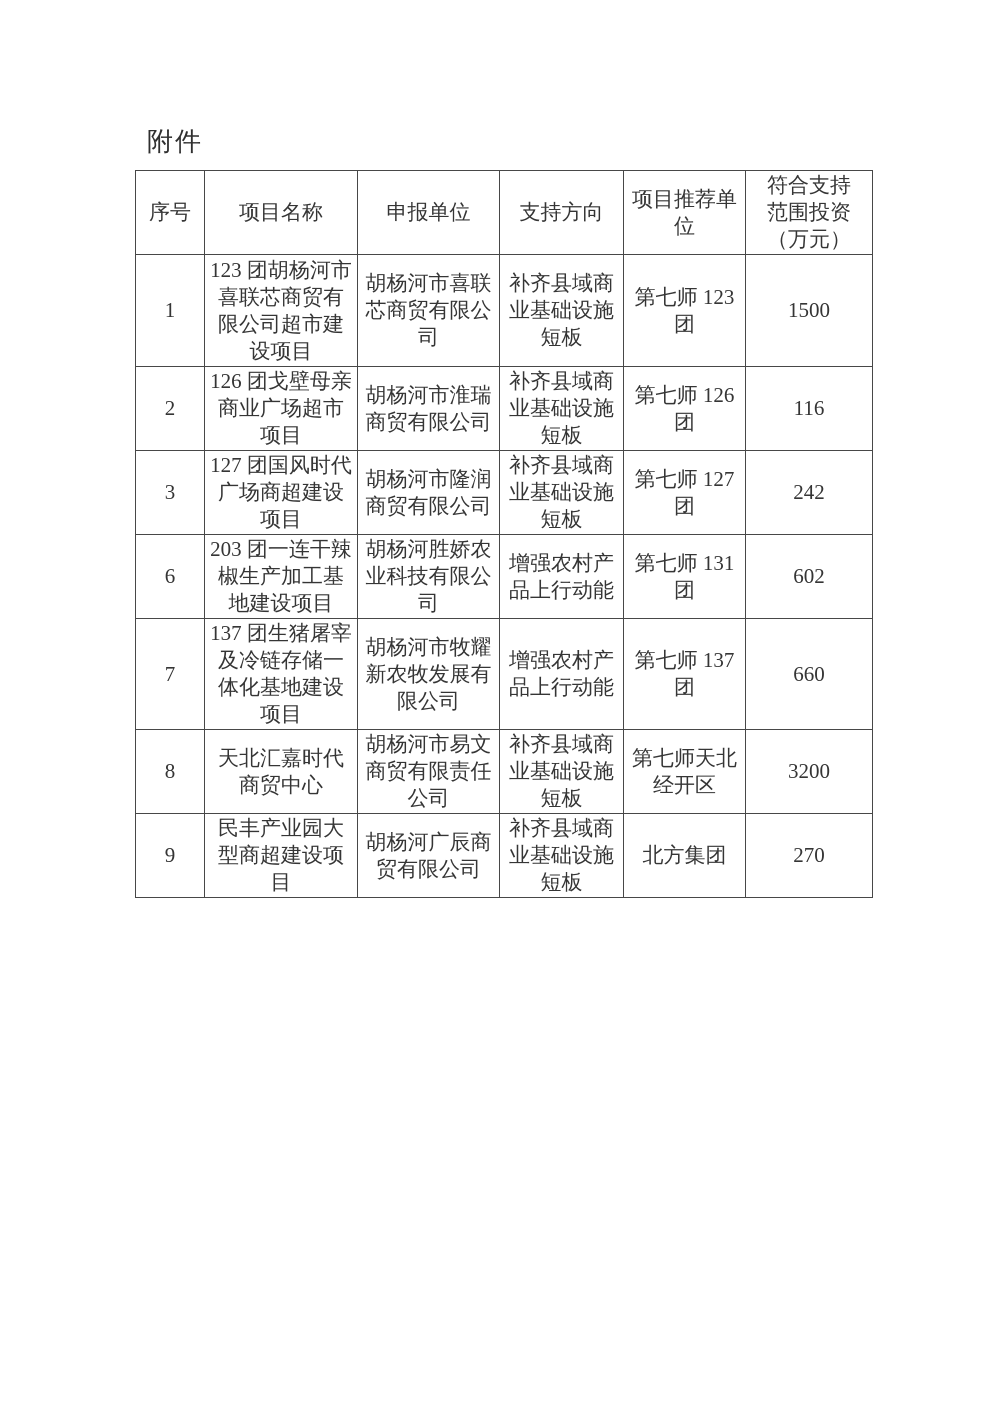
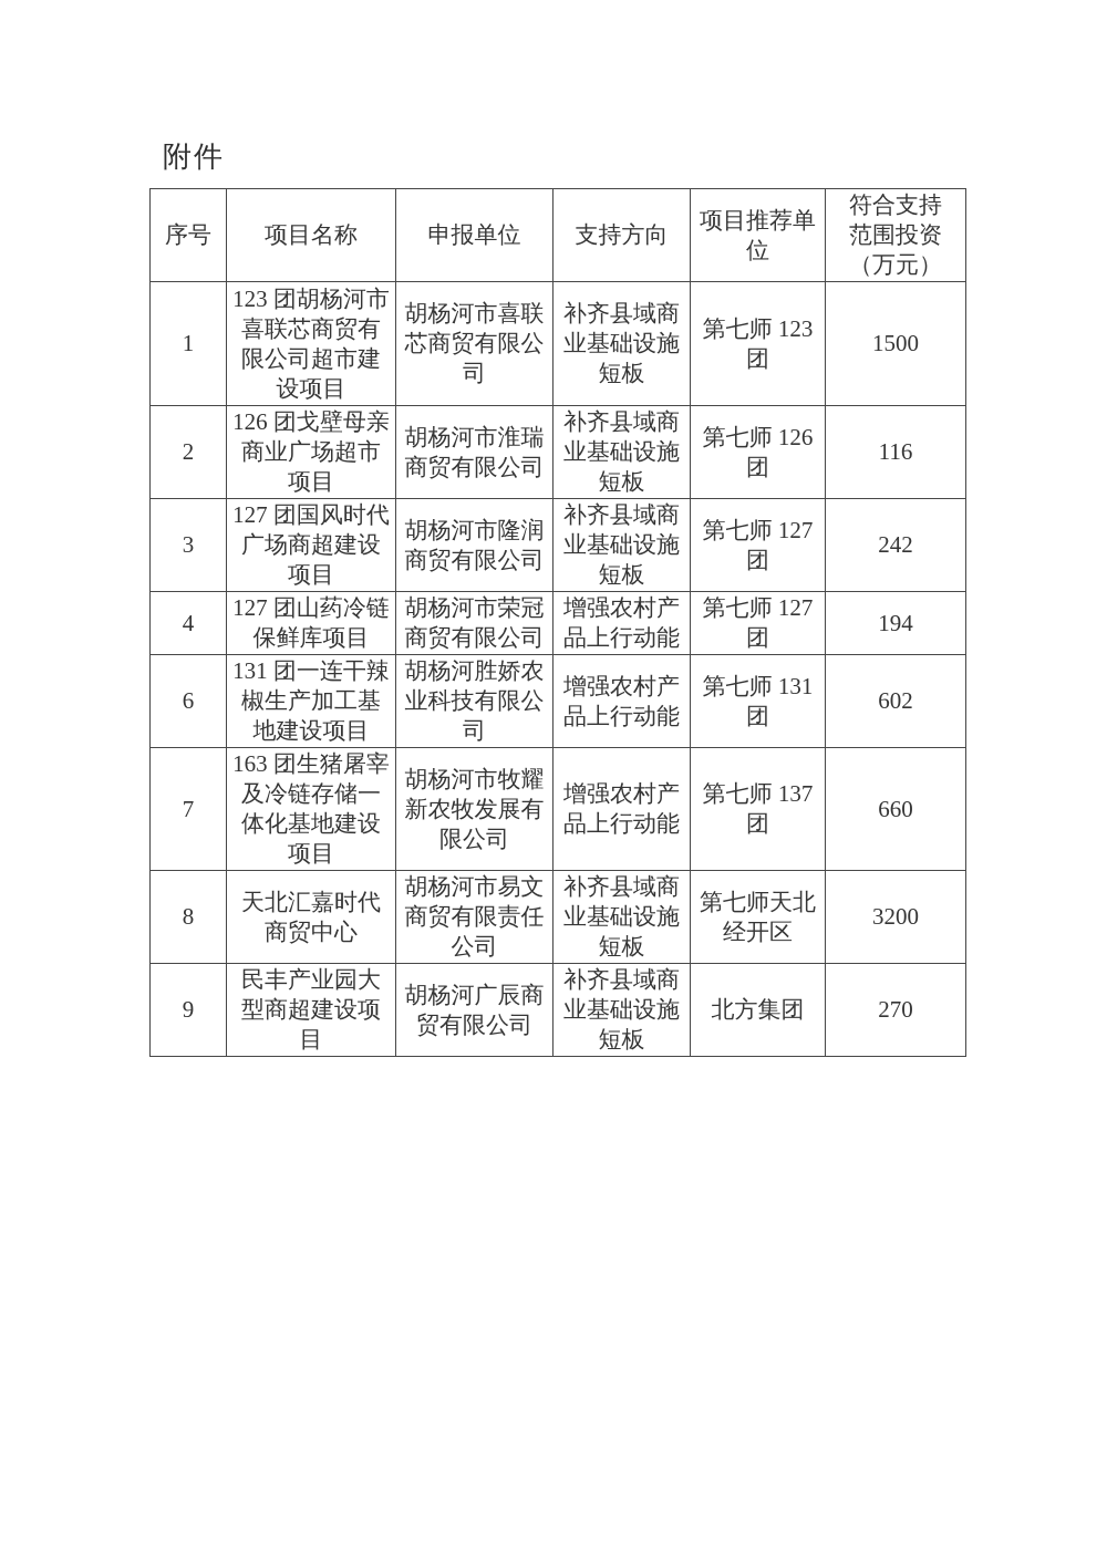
  附件
  序号	项目名称	申报单位	支持方向	项目推荐单位	符合支持范围投资（万元）
  1	123 团胡杨河市喜联芯商贸有限公司超市建设项目	胡杨河市喜联芯商贸有限公司	补齐县域商业基础设施短板	第七师 123 团	1500
  2	126 团戈壁母亲商业广场超市项目	胡杨河市淮瑞商贸有限公司	补齐县域商业基础设施短板	第七师 126 团	116
  3	127 团国风时代广场商超建设项目	胡杨河市隆润商贸有限公司	补齐县域商业基础设施短板	第七师 127 团	242
+ 4	127 团山药冷链保鲜库项目	胡杨河市荣冠商贸有限公司	增强农村产品上行动能	第七师 127 团	194
- 6	203 团一连干辣椒生产加工基地建设项目	胡杨河胜娇农业科技有限公司	增强农村产品上行动能	第七师 131 团	602
+ 6	131 团一连干辣椒生产加工基地建设项目	胡杨河胜娇农业科技有限公司	增强农村产品上行动能	第七师 131 团	602
- 7	137 团生猪屠宰及冷链存储一体化基地建设项目	胡杨河市牧耀新农牧发展有限公司	增强农村产品上行动能	第七师 137 团	660
+ 7	163 团生猪屠宰及冷链存储一体化基地建设项目	胡杨河市牧耀新农牧发展有限公司	增强农村产品上行动能	第七师 137 团	660
  8	天北汇嘉时代商贸中心	胡杨河市易文商贸有限责任公司	补齐县域商业基础设施短板	第七师天北经开区	3200
  9	民丰产业园大型商超建设项目	胡杨河广辰商贸有限公司	补齐县域商业基础设施短板	北方集团	270
